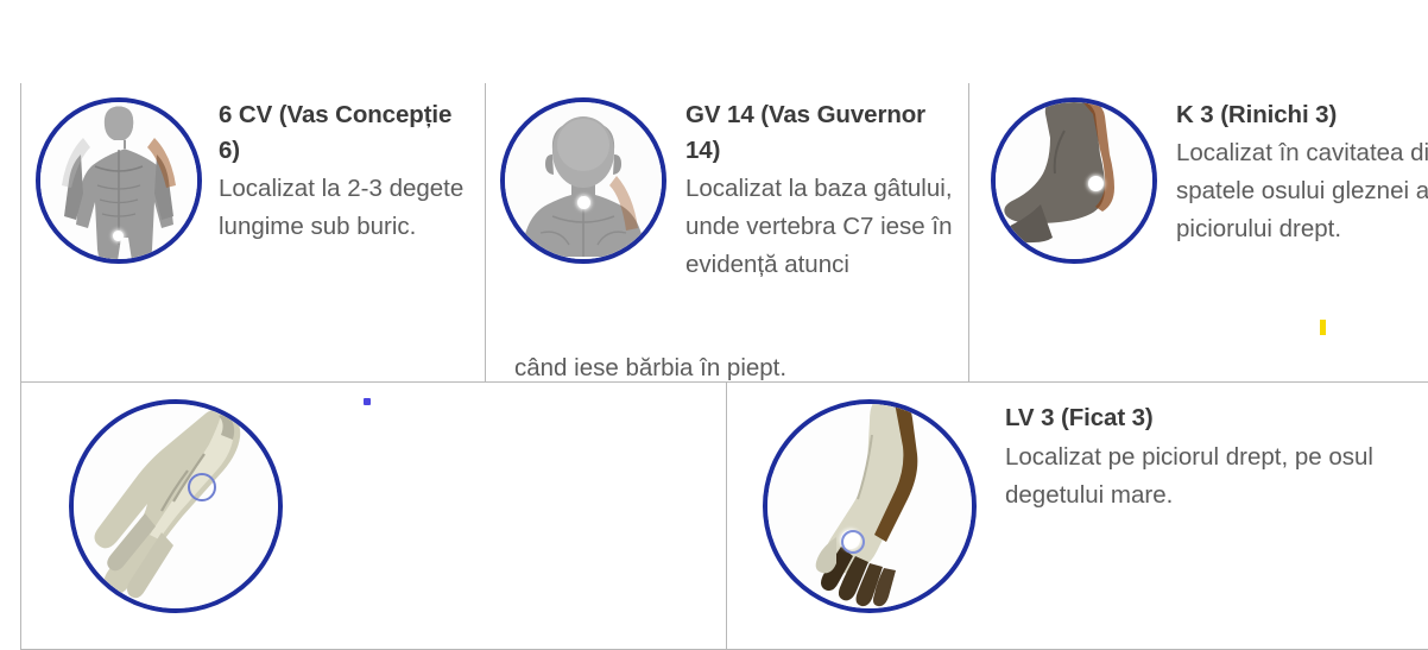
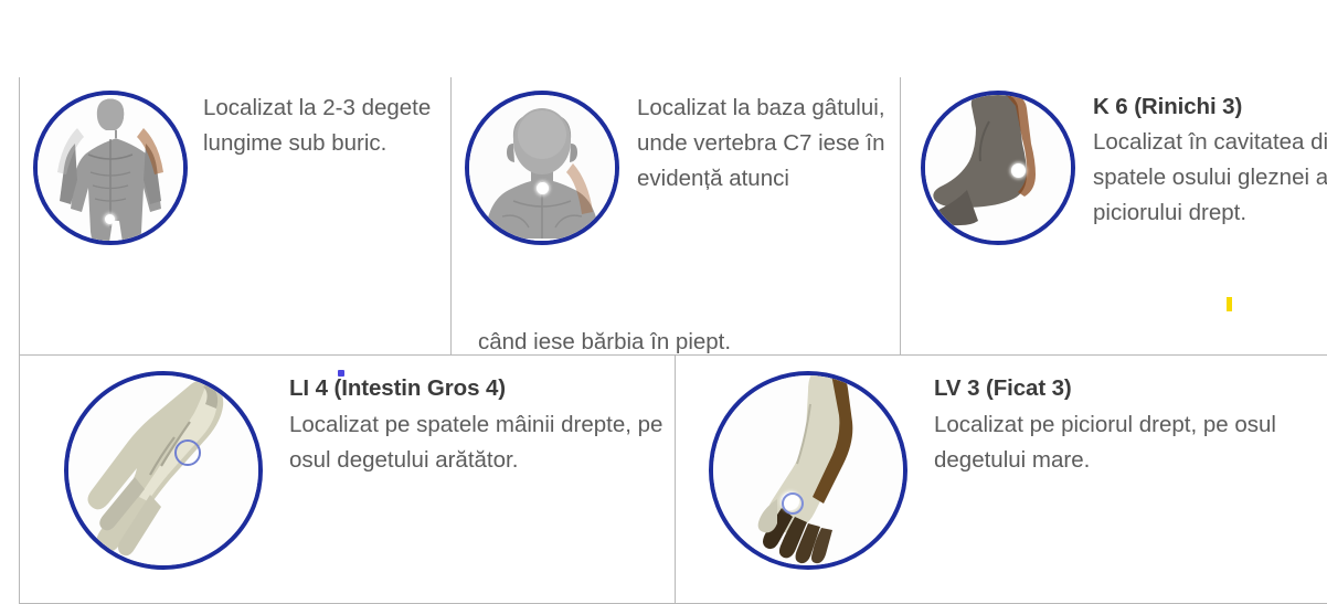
- 6 CV (Vas Concepție 6)
  Localizat la 2-3 degete lungime sub buric.
- GV 14 (Vas Guvernor 14)
  Localizat la baza gâtului, unde vertebra C7 iese în evidență atunci
  când iese bărbia în piept.
- K 3 (Rinichi 3)
+ K 6 (Rinichi 3)
  Localizat în cavitatea di spatele osului gleznei a piciorului drept.
+ LI 4 (Intestin Gros 4)
+ Localizat pe spatele mâinii drepte, pe osul degetului arătător.
  LV 3 (Ficat 3)
  Localizat pe piciorul drept, pe osul degetului mare.
